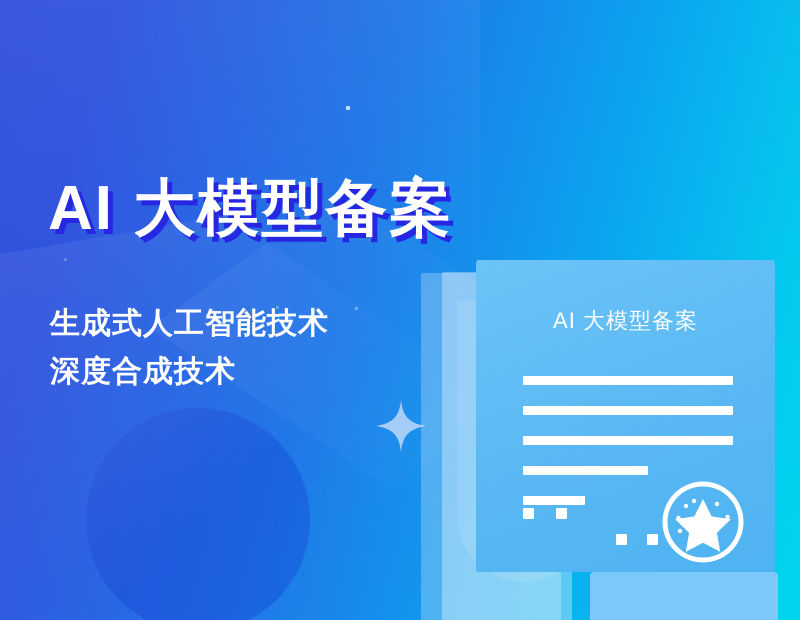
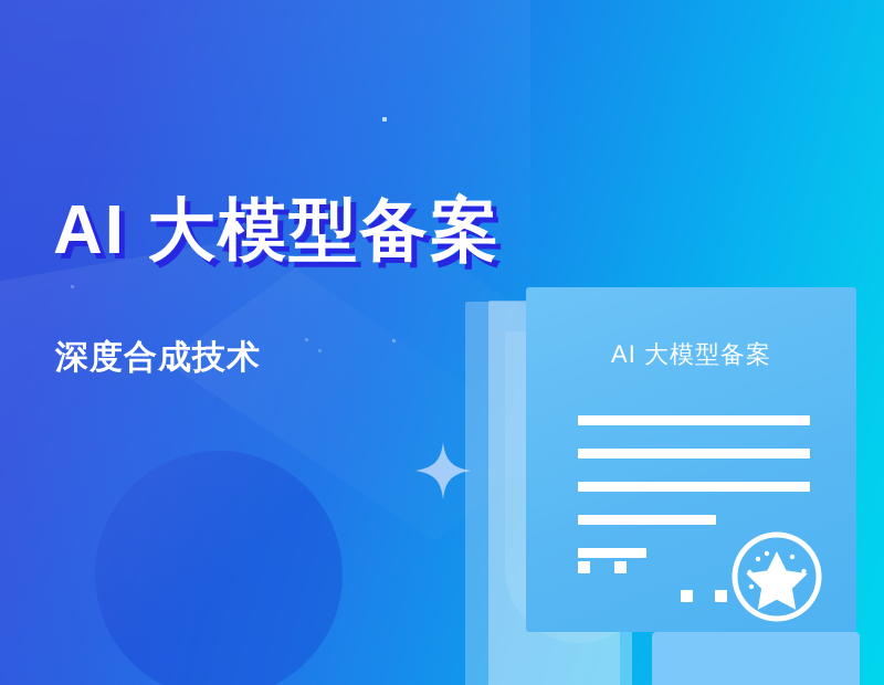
  AI 大模型备案
- 生成式人工智能技术
  深度合成技术
  AI 大模型备案
